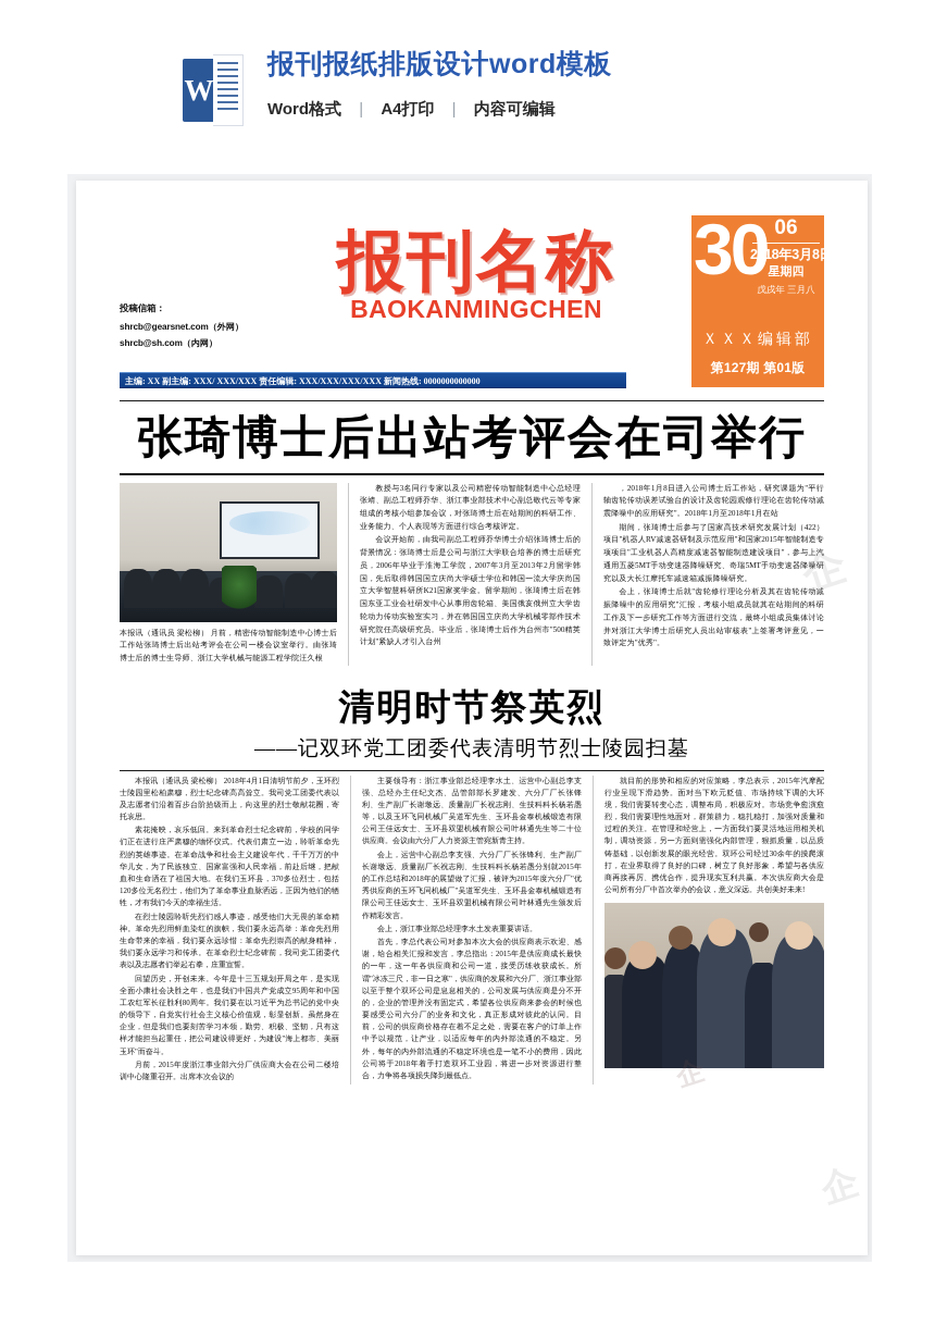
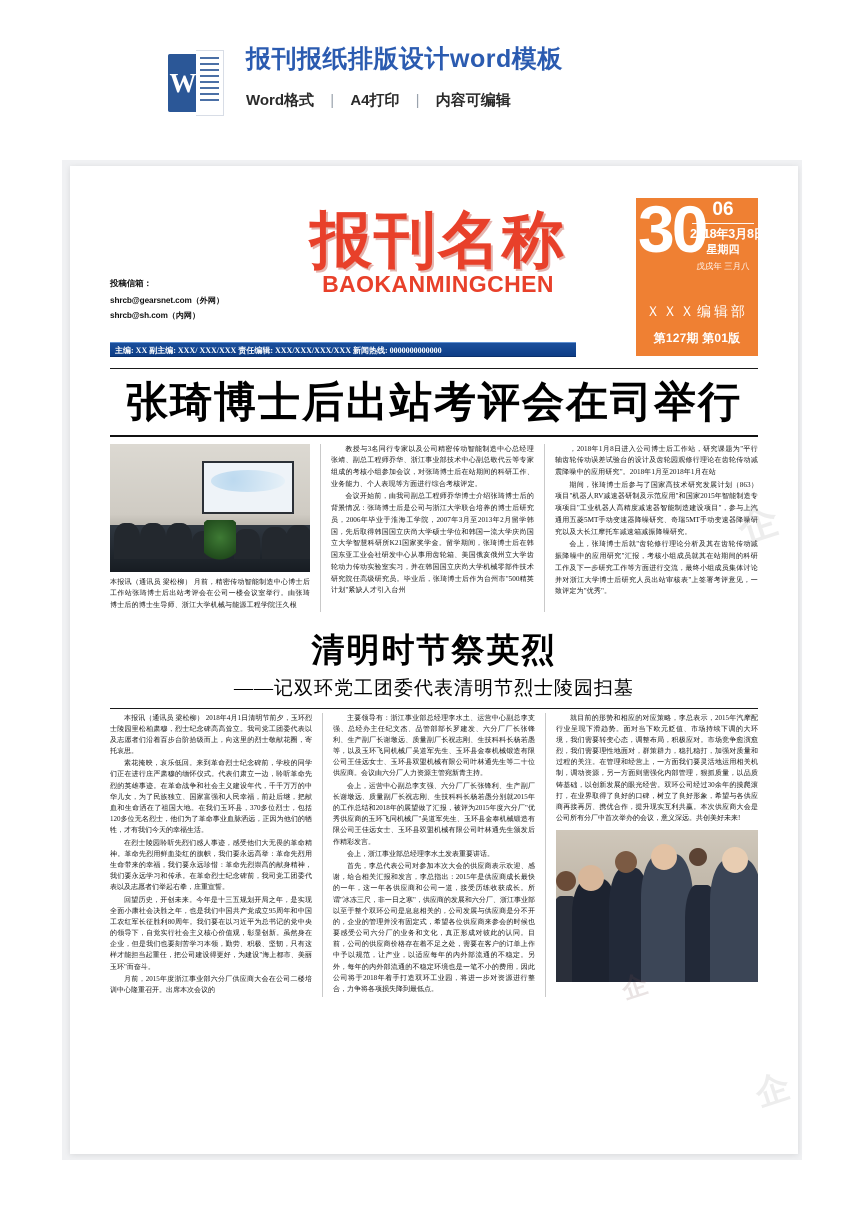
  W
  报刊报纸排版设计word模板
  Word格式 | A4打印 | 内容可编辑
  投稿信箱：
  shrcb@gearsnet.com（外网）
  shrcb@sh.com（内网）
  报刊名称
  BAOKANMINGCHEN
  30
  06
  2018年3月8日
  星期四
  戊戌年 三月八
  ＸＸＸ编辑部
  第127期 第01版
  主编: XX 副主编: XXX/ XXX/XXX 责任编辑: XXX/XXX/XXX/XXX 新闻热线: 0000000000000
  张琦博士后出站考评会在司举行
  本报讯（通讯员 梁松柳） 月前，精密传动智能制造中心博士后工作站张琦博士后出站考评会在公司一楼会议室举行。由张琦博士后的博士生导师、浙江大学机械与能源工程学院汪久根
  教授与3名同行专家以及公司精密传动智能制造中心总经理张靖、副总工程师乔华、浙江事业部技术中心副总敬代云等专家组成的考核小组参加会议，对张琦博士后在站期间的科研工作、业务能力、个人表现等方面进行综合考核评定。
  会议开始前，由我司副总工程师乔华博士介绍张琦博士后的背景情况：张琦博士后是公司与浙江大学联合培养的博士后研究员，2006年毕业于淮海工学院，2007年3月至2013年2月留学韩国，先后取得韩国国立庆尚大学硕士学位和韩国一流大学庆尚国立大学智慧科研所K21国家奖学金。留学期间，张琦博士后在韩国东亚工业会社研发中心从事用齿轮箱、美国俄亥俄州立大学齿轮动力传动实验室实习，并在韩国国立庆尚大学机械零部件技术研究院任高级研究员。毕业后，张琦博士后作为台州市"500精英计划"紧缺人才引入台州
  ，2018年1月8日进入公司博士后工作站，研究课题为"平行轴齿轮传动误差试验台的设计及齿轮园观修行理论在齿轮传动减震降噪中的应用研究"。2018年1月至2018年1月在站
- 期间，张琦博士后参与了国家高技术研究发展计划（422）项目"机器人RV减速器研制及示范应用"和国家2015年智能制造专项项目"工业机器人高精度减速器智能制造建设项目"，参与上汽通用五菱5MT手动变速器降噪研究、奇瑞5MT手动变速器降噪研究以及大长江摩托车减速箱减振降噪研究。
+ 期间，张琦博士后参与了国家高技术研究发展计划（863）项目"机器人RV减速器研制及示范应用"和国家2015年智能制造专项项目"工业机器人高精度减速器智能制造建设项目"，参与上汽通用五菱5MT手动变速器降噪研究、奇瑞5MT手动变速器降噪研究以及大长江摩托车减速箱减振降噪研究。
  会上，张琦博士后就"齿轮修行理论分析及其在齿轮传动减振降噪中的应用研究"汇报，考核小组成员就其在站期间的科研工作及下一步研究工作等方面进行交流，最终小组成员集体讨论并对浙江大学博士后研究人员出站审核表"上签署考评意见，一致评定为"优秀"。
  清明时节祭英烈
  ——记双环党工团委代表清明节烈士陵园扫墓
  本报讯（通讯员 梁松柳） 2018年4月1日清明节前夕，玉环烈士陵园里松柏肃穆，烈士纪念碑高高耸立。我司党工团委代表以及志愿者们沿着百步台阶拾级而上，向这里的烈士敬献花圈，寄托哀思。
  素花掩映，哀乐低回。来到革命烈士纪念碑前，学校的同学们正在进行庄严肃穆的缅怀仪式。代表们肃立一边，聆听革命先烈的英雄事迹。在革命战争和社会主义建设年代，千千万万的中华儿女，为了民族独立、国家富强和人民幸福，前赴后继，把献血和生命洒在了祖国大地。在我们玉环县，370多位烈士，包括120多位无名烈士，他们为了革命事业血脉洒远，正因为他们的牺牲，才有我们今天的幸福生活。
  在烈士陵园聆听先烈们感人事迹，感受他们大无畏的革命精神。革命先烈用鲜血染红的旗帜，我们要永远高举：革命先烈用生命带来的幸福，我们要永远珍惜：革命先烈崇高的献身精神，我们要永远学习和传承。在革命烈士纪念碑前，我司党工团委代表以及志愿者们举起右拳，庄重宣誓。
  回望历史，开创未来。今年是十三五规划开局之年，是实现全面小康社会决胜之年，也是我们中国共产党成立95周年和中国工农红军长征胜利80周年。我们要在以习近平为总书记的党中央的领导下，自觉实行社会主义核心价值观，彰显创新。虽然身在企业，但是我们也要刻苦学习本领，勤劳、积极、坚韧，只有这样才能担当起重任，把公司建设得更好，为建设"海上都市、美丽玉环"而奋斗。
  月前，2015年度浙江事业部六分厂供应商大会在公司二楼培训中心隆重召开。出席本次会议的
  主要领导有：浙江事业部总经理李水土、运营中心副总李支强、总经办主任纪文杰、品管部部长罗建发、六分厂厂长张锋利、生产副厂长谢墩远、质量副厂长祝志刚、生技科科长杨若愚等，以及玉环飞同机械厂吴道军先生、玉环县金泰机械锻造有限公司王佳远女士、玉环县双盟机械有限公司叶林通先生等二十位供应商。会议由六分厂人力资源主管宛新青主持。
  会上，运营中心副总李支强、六分厂厂长张锋利、生产副厂长谢墩远、质量副厂长祝志刚、生技科科长杨若愚分别就2015年的工作总结和2018年的展望做了汇报，被评为2015年度六分厂"优秀供应商的玉环飞同机械厂"吴道军先生、玉环县金泰机械锻造有限公司王佳远女士、玉环县双盟机械有限公司叶林通先生颁发后作精彩发言。
  会上，浙江事业部总经理李水土发表重要讲话。
  首先，李总代表公司对参加本次大会的供应商表示欢迎、感谢，给合相关汇报和发言，李总指出：2015年是供应商成长最快的一年，这一年各供应商和公司一道，接受历练收获成长。所谓"冰冻三尺，非一日之寒"，供应商的发展和六分厂、浙江事业部以至于整个双环公司是息息相关的，公司发展与供应商是分不开的，企业的管理并没有固定式，希望各位供应商来参会的时候也要感受公司六分厂的业务和文化，真正形成对彼此的认同。目前，公司的供应商价格存在着不足之处，需要在客户的订单上作中予以规范，让产业，以适应每年的内外部流通的不稳定。另外，每年的内外部流通的不稳定环境也是一笔不小的费用，因此公司将于2018年着手打造双环工业园，将进一步对资源进行整合，力争将各项损失降到最低点。
  就目前的形势和相应的对应策略，李总表示，2015年汽摩配行业呈现下滑趋势。面对当下欧元贬值、市场持续下调的大环境，我们需要转变心态，调整布局，积极应对。市场竞争愈演愈烈，我们需要理性地面对，群策群力，稳扎稳打，加强对质量和过程的关注。在管理和经营上，一方面我们要灵活地运用相关机制，调动资源，另一方面则需强化内部管理，狠抓质量，以品质铸基础，以创新发展的眼光经营。双环公司经过30余年的摸爬滚打，在业界取得了良好的口碑，树立了良好形象，希望与各供应商再接再厉、携优合作，提升现实互利共赢。本次供应商大会是公司所有分厂中首次举办的会议，意义深远。共创美好未来!
